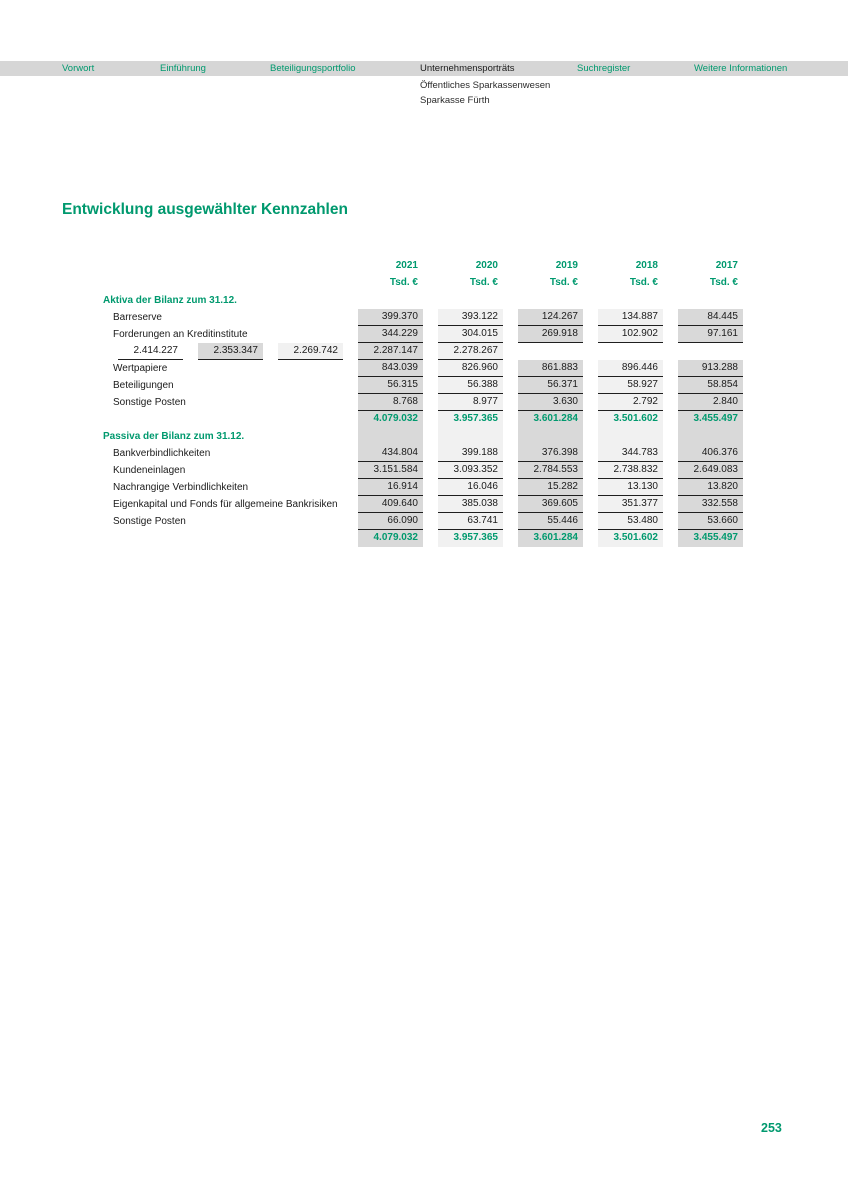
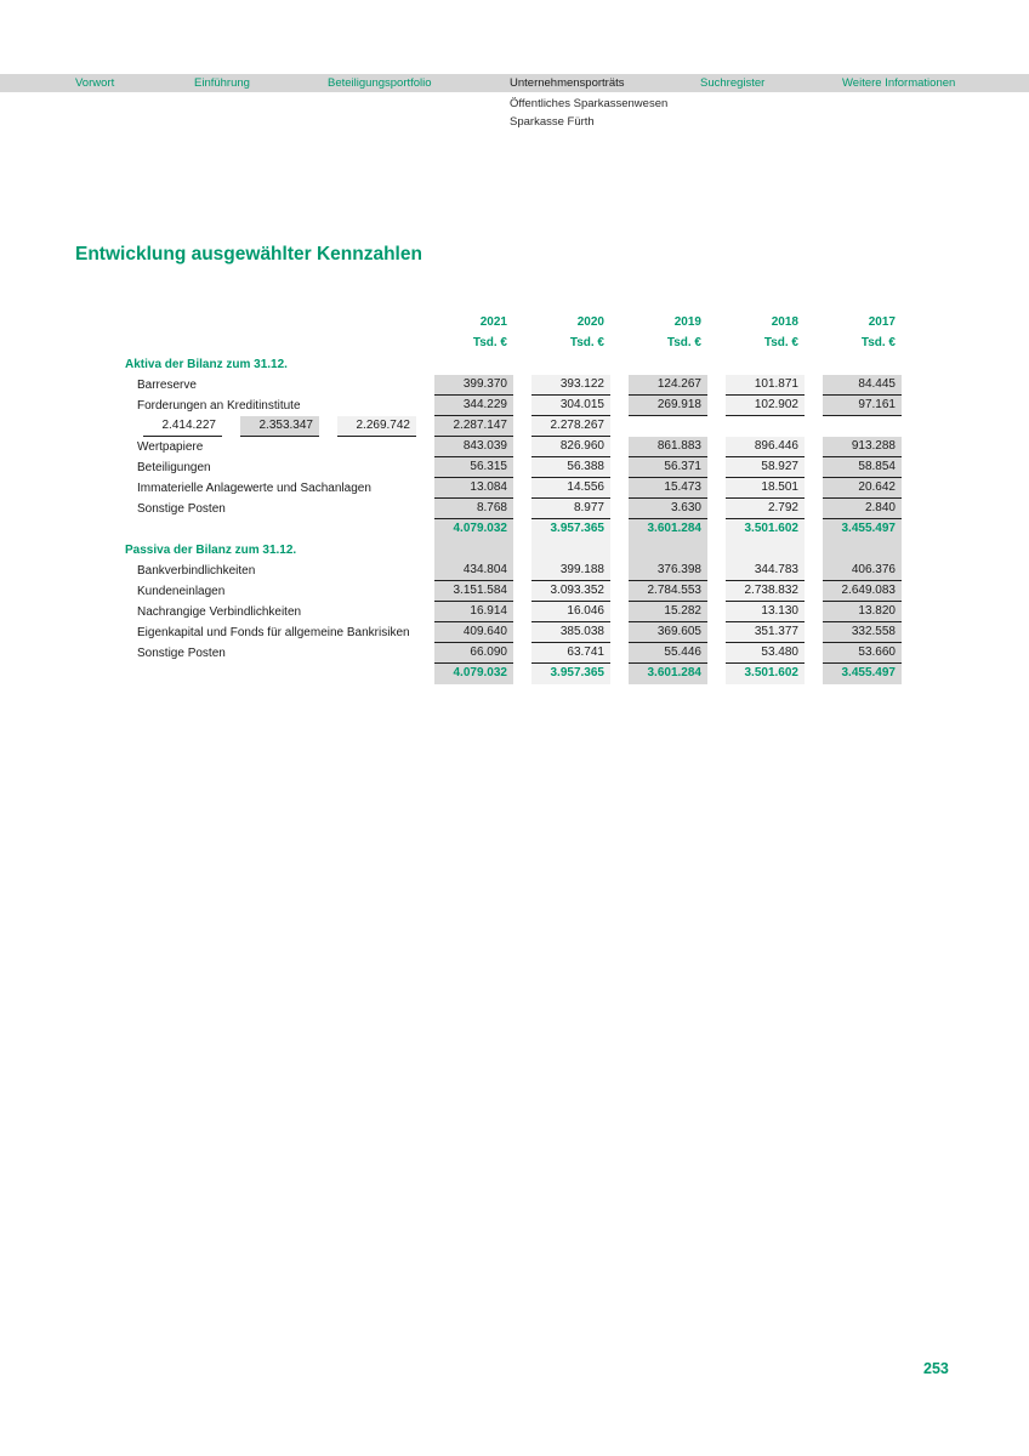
  Vorwort
  Einführung
  Beteiligungsportfolio
  Unternehmensporträts
  Suchregister
  Weitere Informationen
  Öffentliches Sparkassenwesen
  Sparkasse Fürth
  Entwicklung ausgewählter Kennzahlen
  2021
  2020
  2019
  2018
  2017
  Tsd. €
  Tsd. €
  Tsd. €
  Tsd. €
  Tsd. €
  Aktiva der Bilanz zum 31.12.
  Barreserve
  399.370
  393.122
  124.267
- 134.887
+ 101.871
  84.445
  Forderungen an Kreditinstitute
  344.229
  304.015
  269.918
  102.902
  97.161
  2.414.227
  2.353.347
  2.269.742
  2.287.147
  2.278.267
  Wertpapiere
  843.039
  826.960
  861.883
  896.446
  913.288
  Beteiligungen
  56.315
  56.388
  56.371
  58.927
  58.854
+ Immaterielle Anlagewerte und Sachanlagen
+ 13.084
+ 14.556
+ 15.473
+ 18.501
+ 20.642
  Sonstige Posten
  8.768
  8.977
  3.630
  2.792
  2.840
  4.079.032
  3.957.365
  3.601.284
  3.501.602
  3.455.497
  Passiva der Bilanz zum 31.12.
  Bankverbindlichkeiten
  434.804
  399.188
  376.398
  344.783
  406.376
  Kundeneinlagen
  3.151.584
  3.093.352
  2.784.553
  2.738.832
  2.649.083
  Nachrangige Verbindlichkeiten
  16.914
  16.046
  15.282
  13.130
  13.820
  Eigenkapital und Fonds für allgemeine Bankrisiken
  409.640
  385.038
  369.605
  351.377
  332.558
  Sonstige Posten
  66.090
  63.741
  55.446
  53.480
  53.660
  4.079.032
  3.957.365
  3.601.284
  3.501.602
  3.455.497
  253
